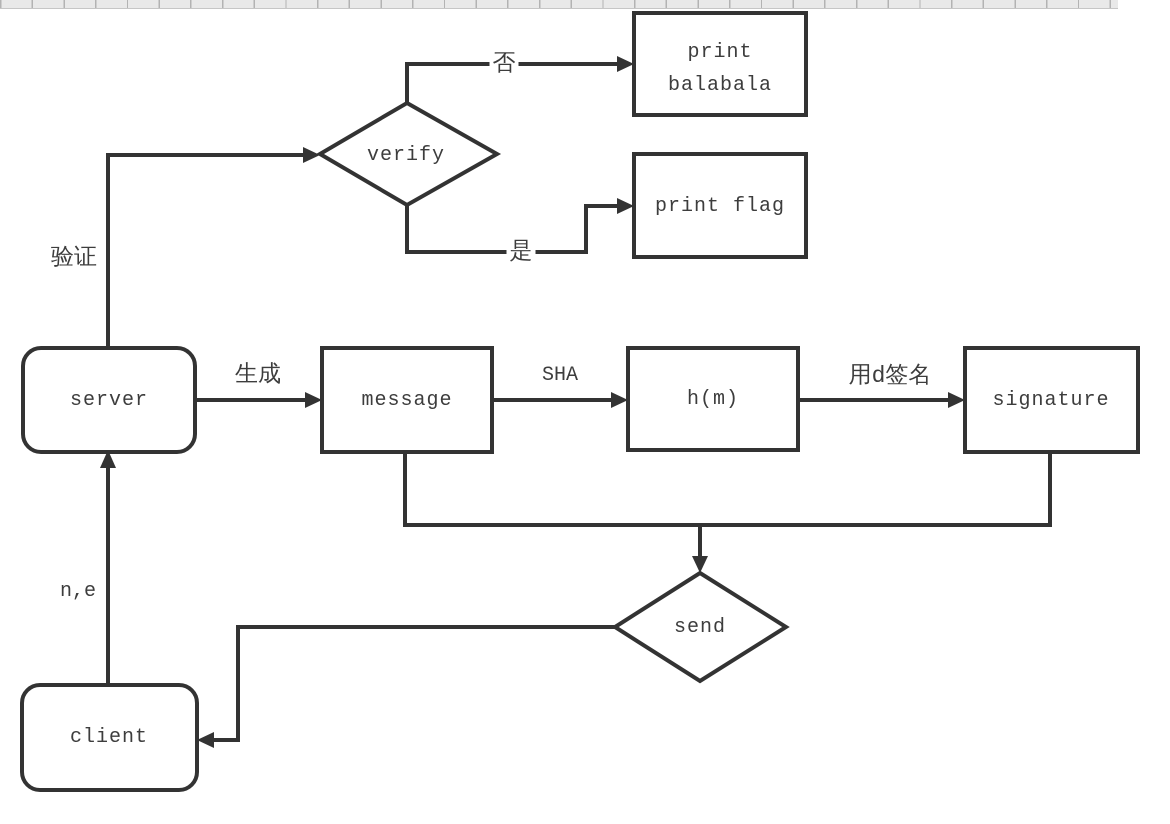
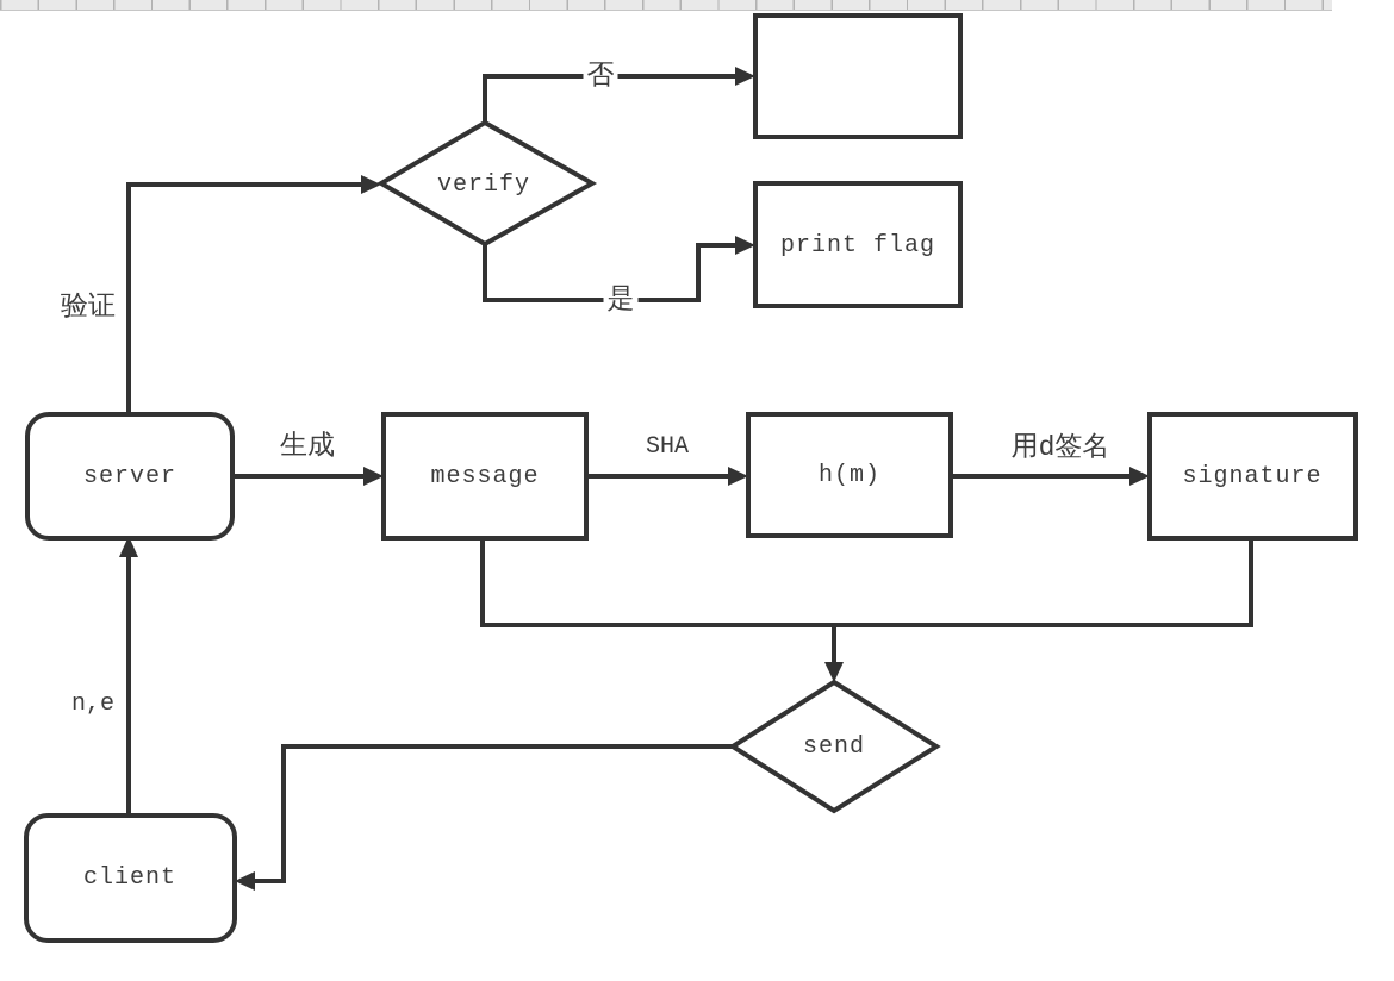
  server
  client
  message
  h(m)
  signature
- print
- balabala
  print flag
  verify
  send
  验证
  n,e
  生成
  SHA
  用d签名
  否
  是
